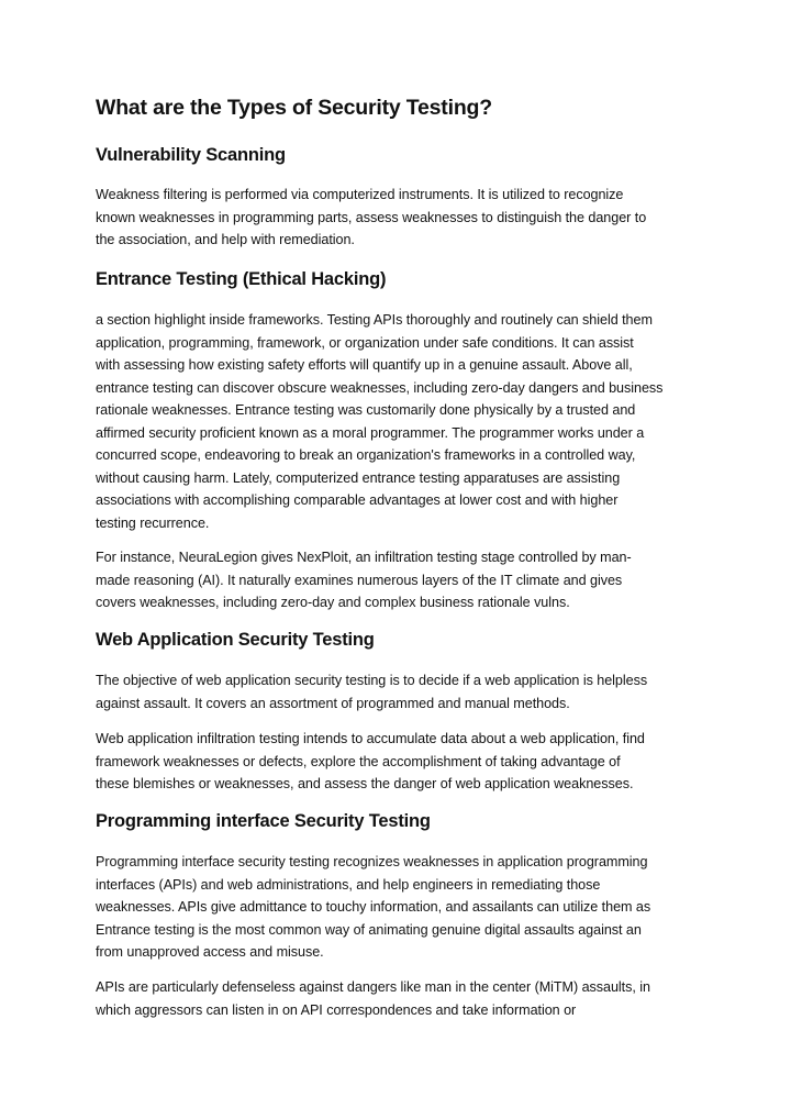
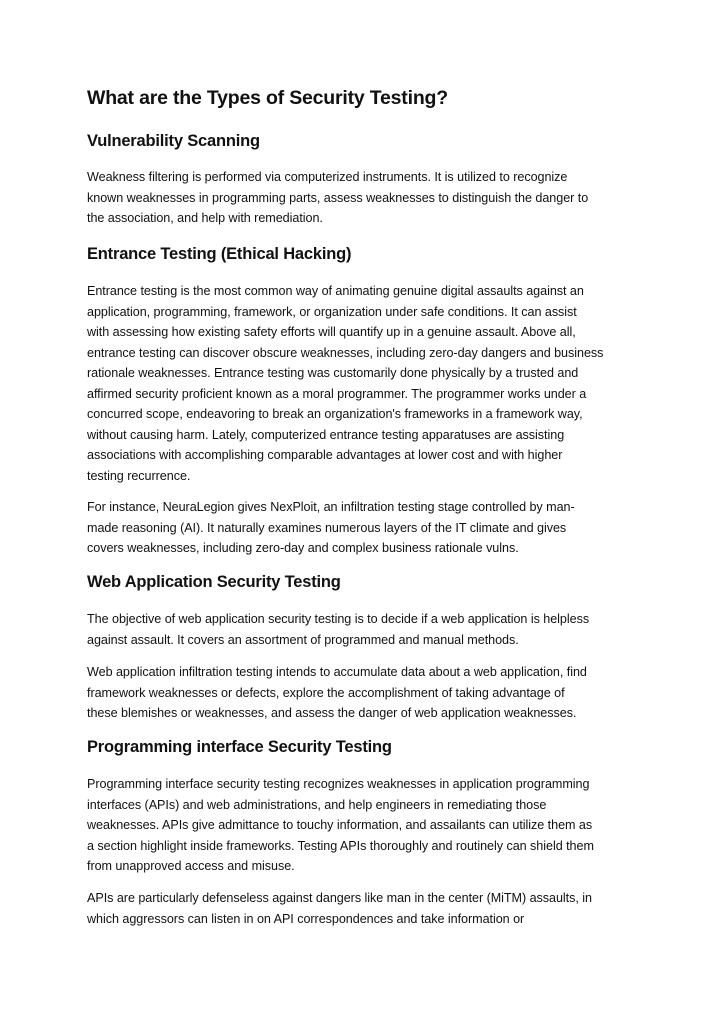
  What are the Types of Security Testing?
  Vulnerability Scanning
  Weakness filtering is performed via computerized instruments. It is utilized to recognize
  known weaknesses in programming parts, assess weaknesses to distinguish the danger to
  the association, and help with remediation.
  Entrance Testing (Ethical Hacking)
- a section highlight inside frameworks. Testing APIs thoroughly and routinely can shield them
+ Entrance testing is the most common way of animating genuine digital assaults against an
  application, programming, framework, or organization under safe conditions. It can assist
  with assessing how existing safety efforts will quantify up in a genuine assault. Above all,
  entrance testing can discover obscure weaknesses, including zero-day dangers and business
  rationale weaknesses. Entrance testing was customarily done physically by a trusted and
  affirmed security proficient known as a moral programmer. The programmer works under a
- concurred scope, endeavoring to break an organization's frameworks in a controlled way,
+ concurred scope, endeavoring to break an organization's frameworks in a framework way,
  without causing harm. Lately, computerized entrance testing apparatuses are assisting
  associations with accomplishing comparable advantages at lower cost and with higher
  testing recurrence.
  For instance, NeuraLegion gives NexPloit, an infiltration testing stage controlled by man-
  made reasoning (AI). It naturally examines numerous layers of the IT climate and gives
  covers weaknesses, including zero-day and complex business rationale vulns.
  Web Application Security Testing
  The objective of web application security testing is to decide if a web application is helpless
  against assault. It covers an assortment of programmed and manual methods.
  Web application infiltration testing intends to accumulate data about a web application, find
  framework weaknesses or defects, explore the accomplishment of taking advantage of
  these blemishes or weaknesses, and assess the danger of web application weaknesses.
  Programming interface Security Testing
  Programming interface security testing recognizes weaknesses in application programming
  interfaces (APIs) and web administrations, and help engineers in remediating those
  weaknesses. APIs give admittance to touchy information, and assailants can utilize them as
- Entrance testing is the most common way of animating genuine digital assaults against an
+ a section highlight inside frameworks. Testing APIs thoroughly and routinely can shield them
  from unapproved access and misuse.
  APIs are particularly defenseless against dangers like man in the center (MiTM) assaults, in
  which aggressors can listen in on API correspondences and take information or
